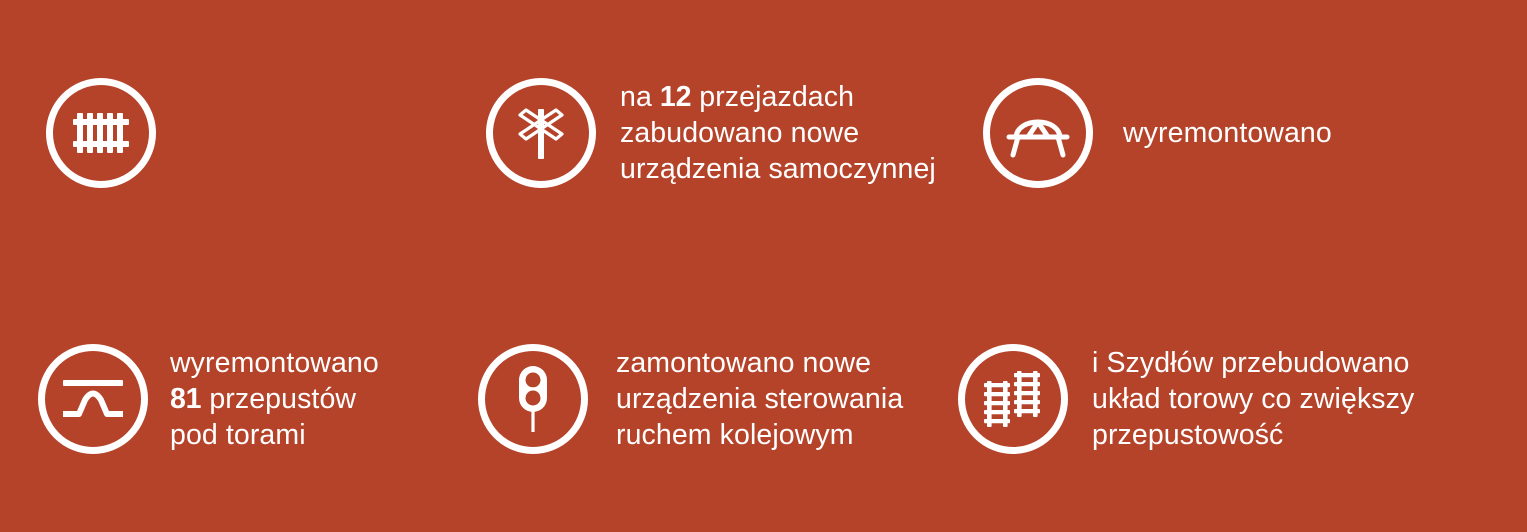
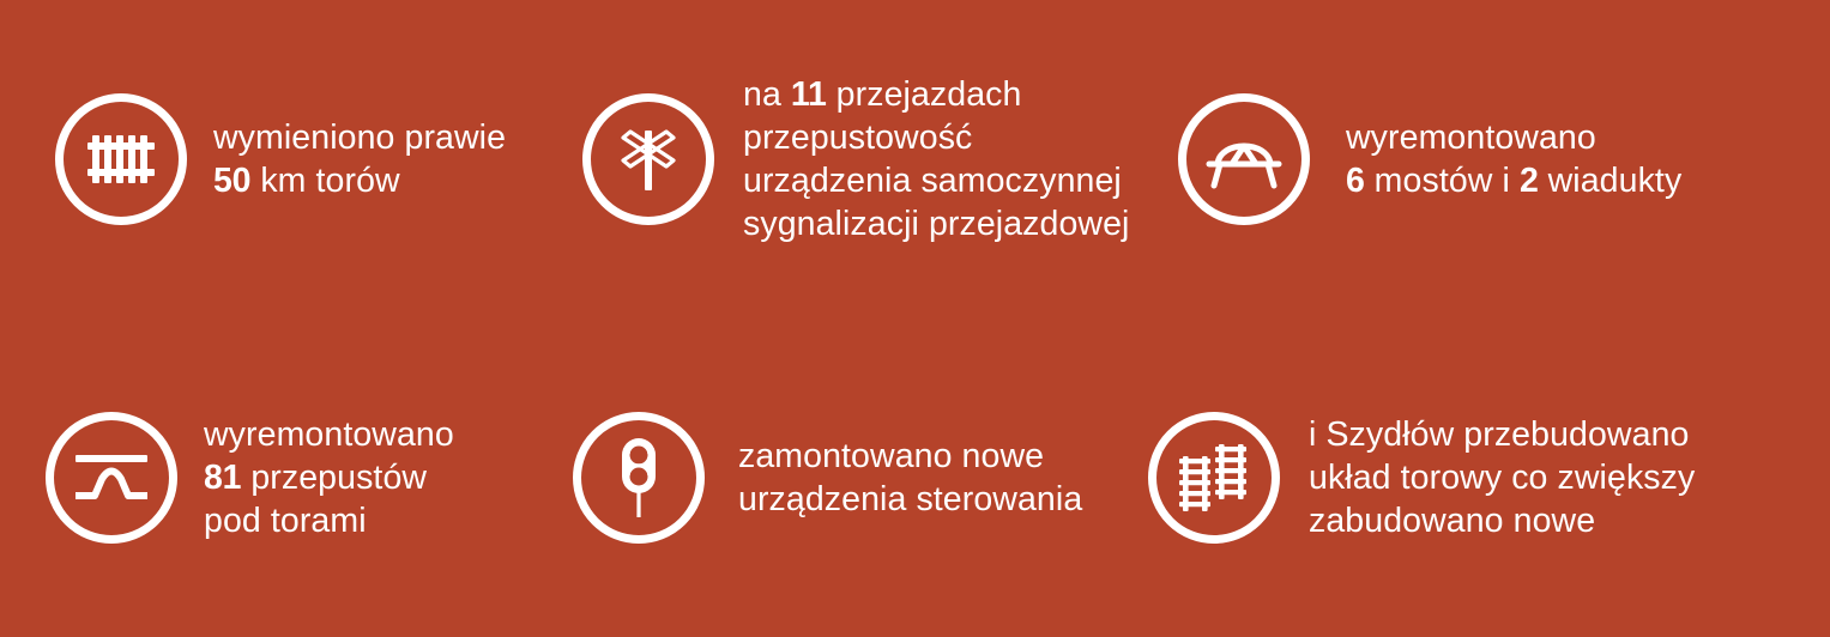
+ wymieniono prawie
+ 50 km torów
- na 12 przejazdach
+ na 11 przejazdach
- zabudowano nowe
+ przepustowość
  urządzenia samoczynnej
+ sygnalizacji przejazdowej
  wyremontowano
+ 6 mostów i 2 wiadukty
  wyremontowano
  81 przepustów
  pod torami
  zamontowano nowe
  urządzenia sterowania
- ruchem kolejowym
  i Szydłów przebudowano
  układ torowy co zwiększy
- przepustowość
+ zabudowano nowe
